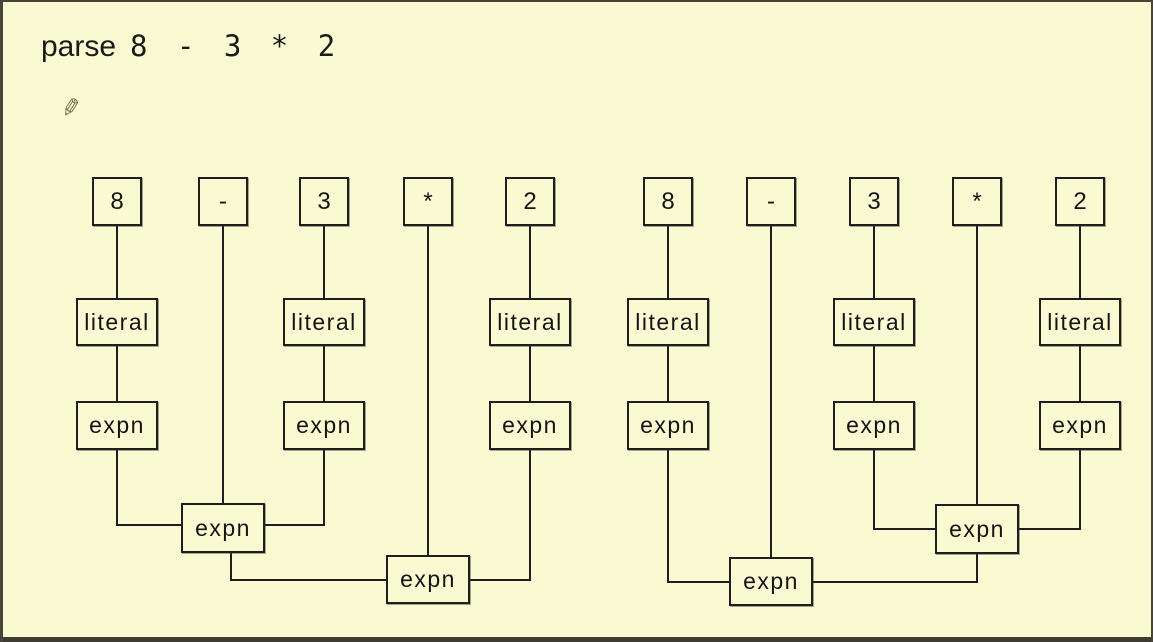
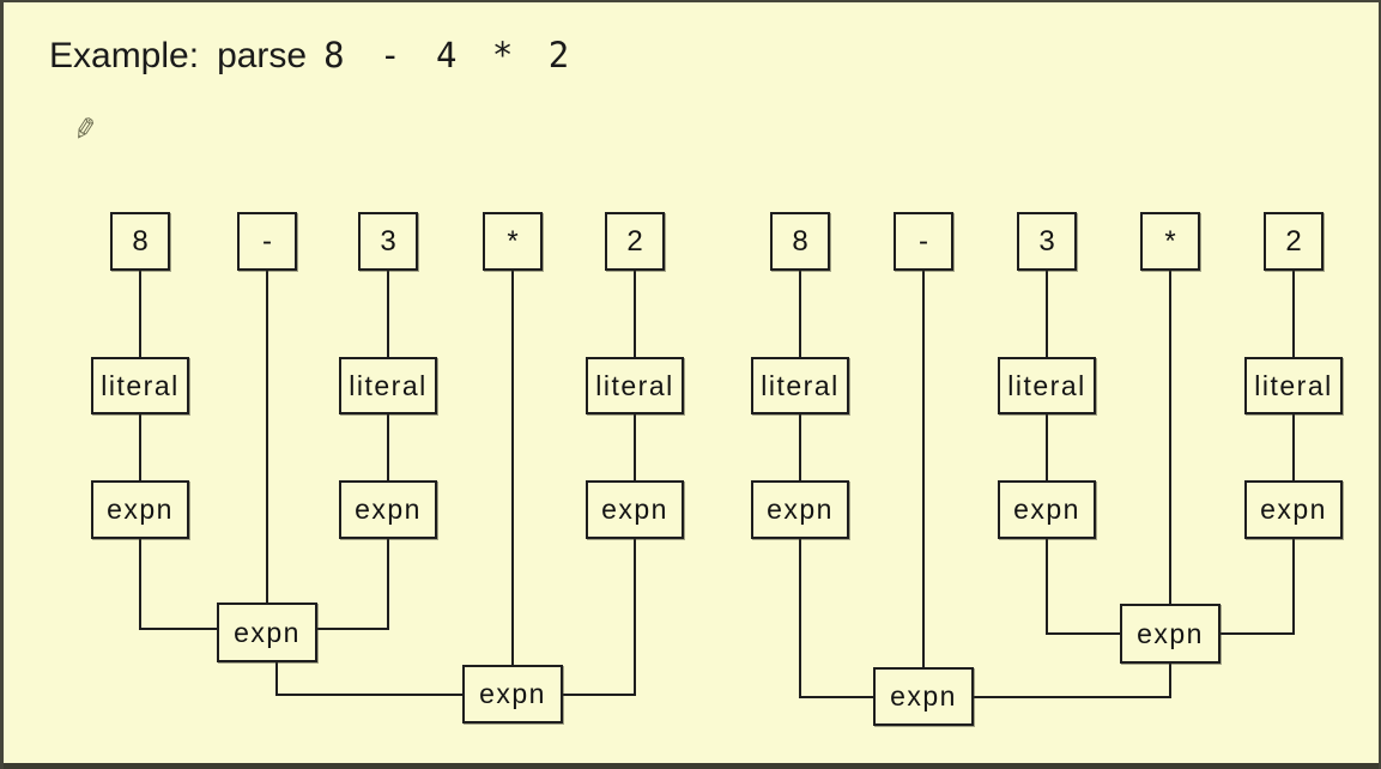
+ Example:
  parse
- 8 - 3 * 2
+ 8 - 4 * 2
  8
  -
  3
  *
  2
  literal
  literal
  literal
  expn
  expn
  expn
  expn
  expn
  8
  -
  3
  *
  2
  literal
  literal
  literal
  expn
  expn
  expn
  expn
  expn
